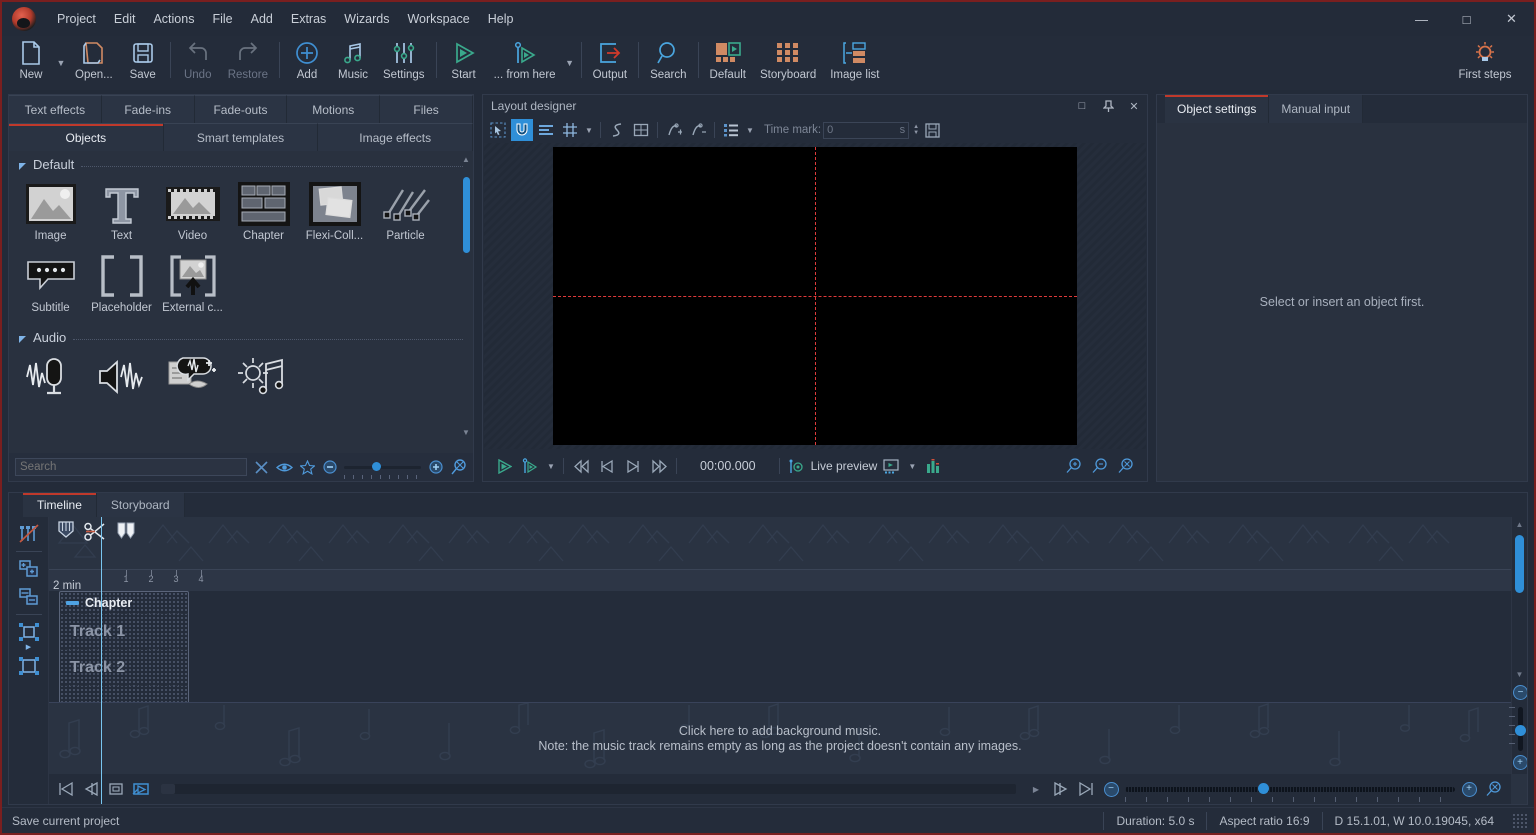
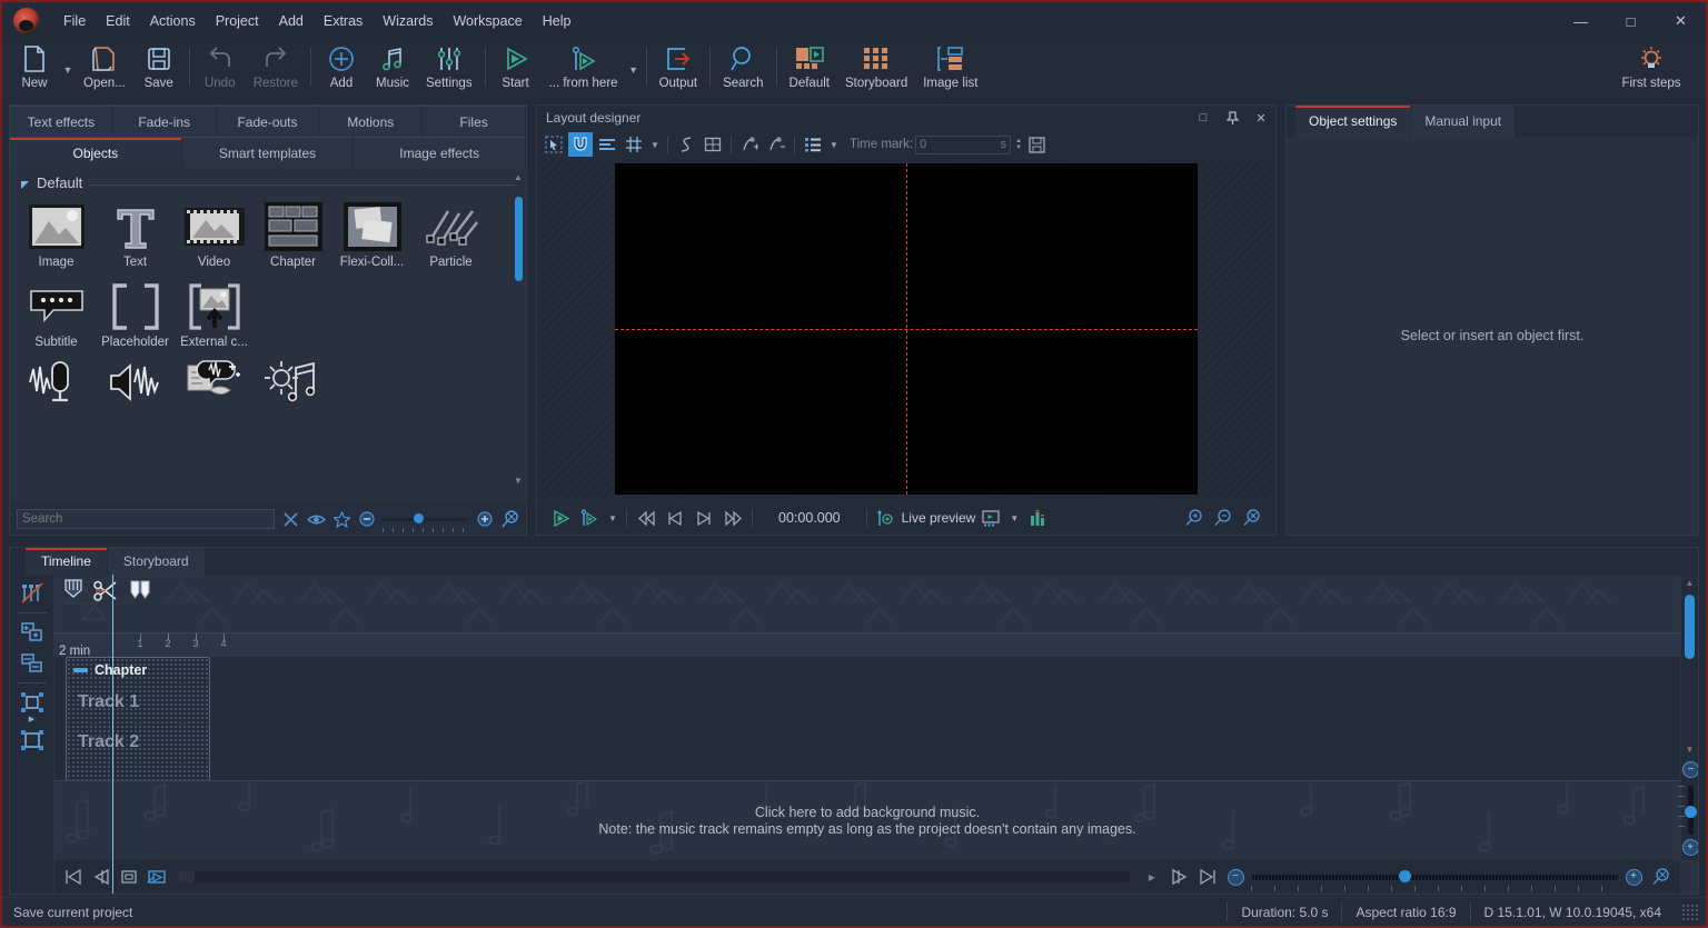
- Project
+ File
  Edit
  Actions
- File
+ Project
  Add
  Extras
  Wizards
  Workspace
  Help
  —
  □
  ✕
  New
  ▼
  Open...
  Save
  Undo
  Restore
  Add
  Music
  Settings
  Start
  ... from here
  ▼
  Output
  Search
  Default
  Storyboard
  Image list
  First steps
  Text effects
  Fade-ins
  Fade-outs
  Motions
  Files
  Objects
  Smart templates
  Image effects
  Default
  Image
  Text
  Video
  Chapter
  Flexi-Coll...
  Particle
  Subtitle
  Placeholder
  External c...
- Audio
  ▲
  ▼
  Search
  Layout designer
  □
  ✕
  ▼
  ▼
  Time mark:
  0
  s
  ▼
  00:00.000
  Live preview
  ▼
  Object settings
  Manual input
  Select or insert an object first.
  Timeline
  Storyboard
  1
  2
  3
  4
  2 min
  Chapter
  Track 1
  Track 2
  Click here to add background music.
  Note: the music track remains empty as long as the project doesn't contain any images.
  ▶
  −
  +
  ▲
  ▼
  −
  +
  Save current project
  Duration: 5.0 s
  Aspect ratio 16:9
  D 15.1.01, W 10.0.19045, x64
